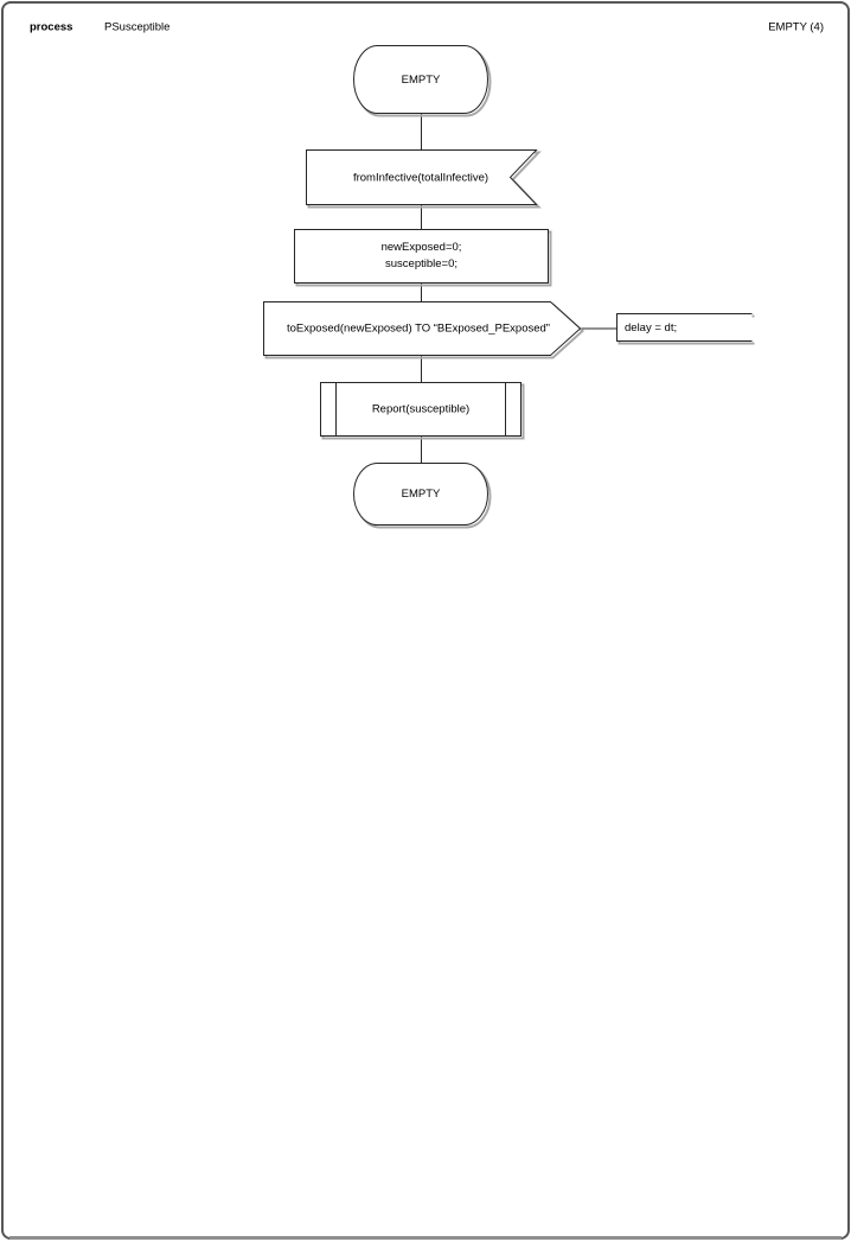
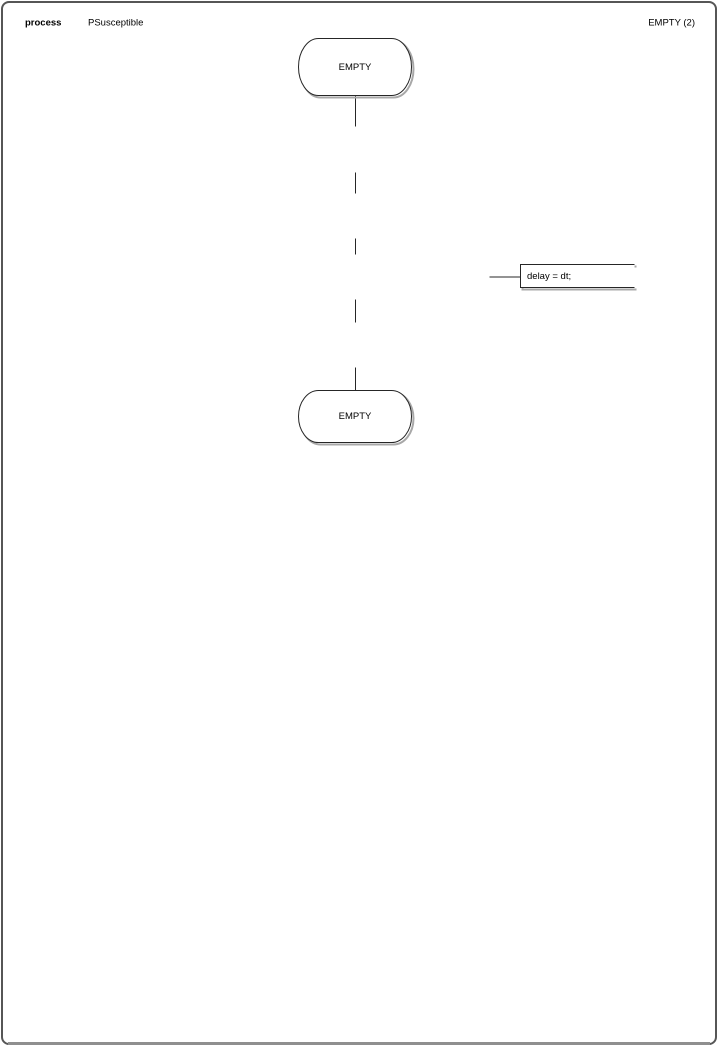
  process
  PSusceptible
- EMPTY (4)
+ EMPTY (2)
  EMPTY
- fromInfective(totalInfective)
- newExposed=0;
- susceptible=0;
- toExposed(newExposed) TO “BExposed_PExposed”
  delay = dt;
- Report(susceptible)
  EMPTY
